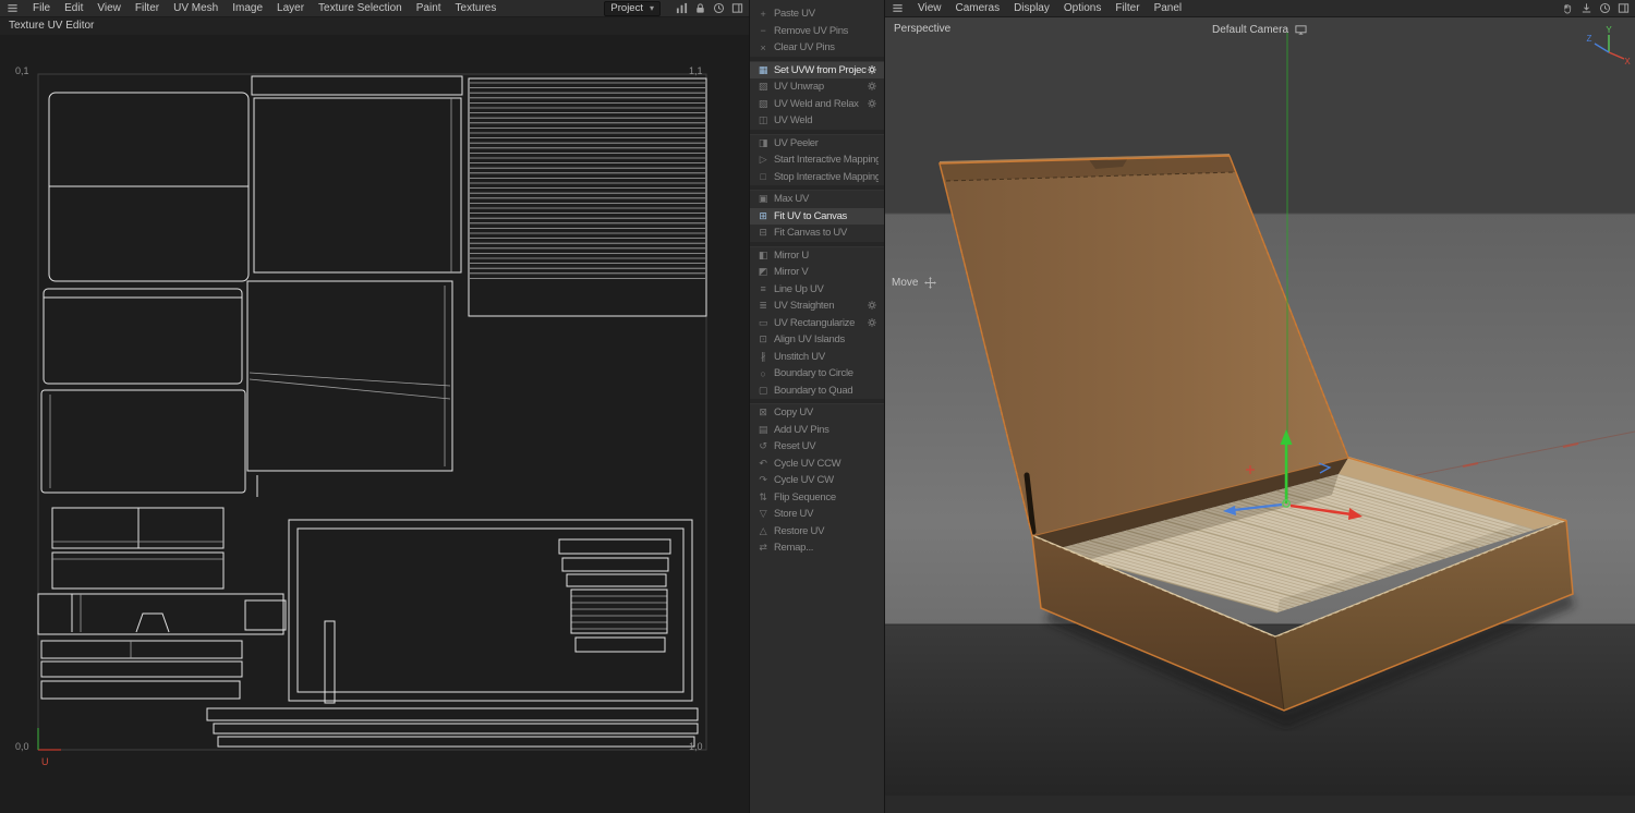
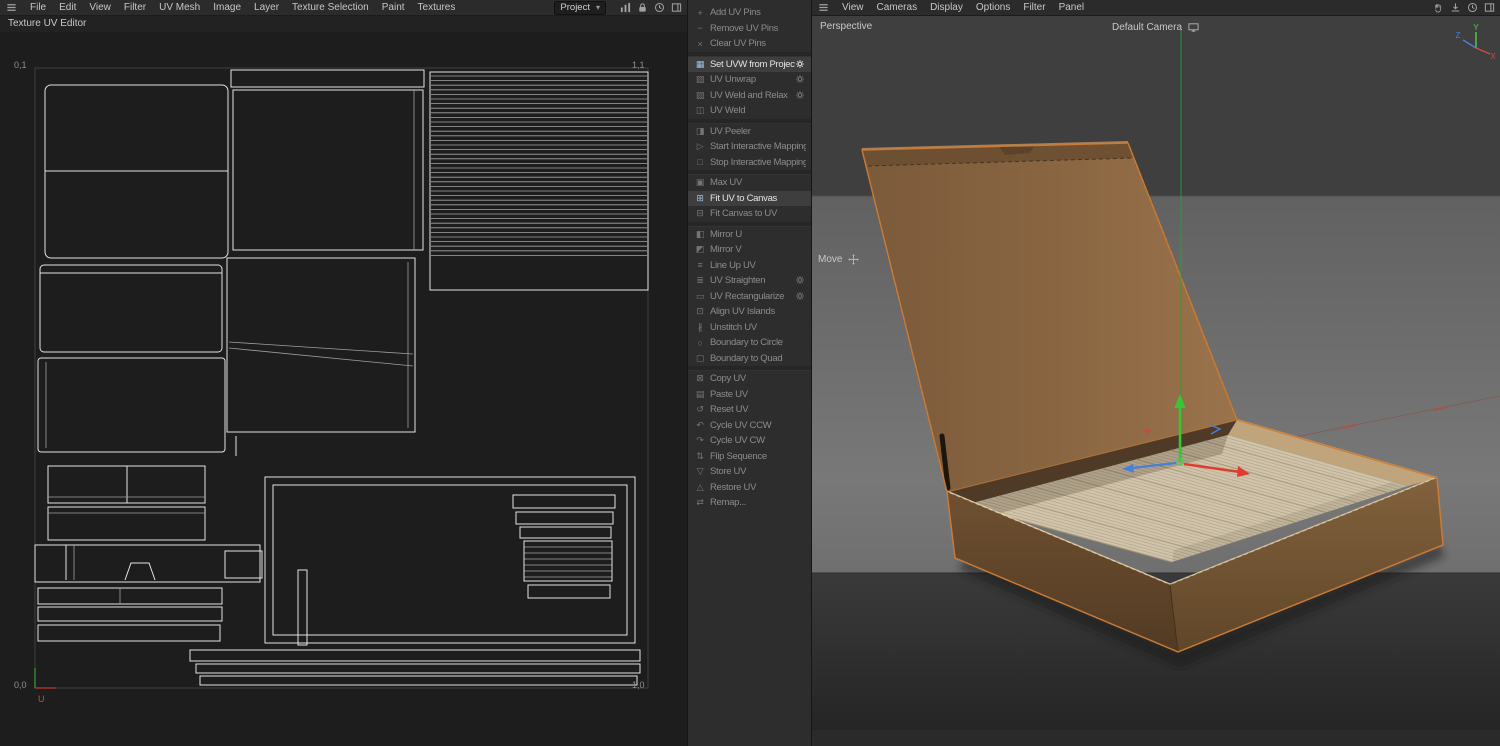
  File
  Edit
  View
  Filter
  UV Mesh
  Image
  Layer
  Texture Selection
  Paint
  Textures
  Project
  ▾
  Texture UV Editor
  0,1
  1,1
  0,0
  1,0
  U
  +
- Paste UV
+ Add UV Pins
  −
  Remove UV Pins
  ×
  Clear UV Pins
  ▦
  Set UVW from Projec
  ▨
  UV Unwrap
  ▧
  UV Weld and Relax
  ◫
  UV Weld
  ◨
  UV Peeler
  ▷
  Start Interactive Mapping
  □
  Stop Interactive Mapping
  ▣
  Max UV
  ⊞
  Fit UV to Canvas
  ⊟
  Fit Canvas to UV
  ◧
  Mirror U
  ◩
  Mirror V
  ≡
  Line Up UV
  ≣
  UV Straighten
  ▭
  UV Rectangularize
  ⊡
  Align UV Islands
  ∦
  Unstitch UV
  ○
  Boundary to Circle
  ▢
  Boundary to Quad
  ⊠
  Copy UV
  ▤
- Add UV Pins
+ Paste UV
  ↺
  Reset UV
  ↶
  Cycle UV CCW
  ↷
  Cycle UV CW
  ⇅
  Flip Sequence
  ▽
  Store UV
  △
  Restore UV
  ⇄
  Remap...
  View
  Cameras
  Display
  Options
  Filter
  Panel
  Perspective
  Default Camera
  Move
  Y
  Z
  X
